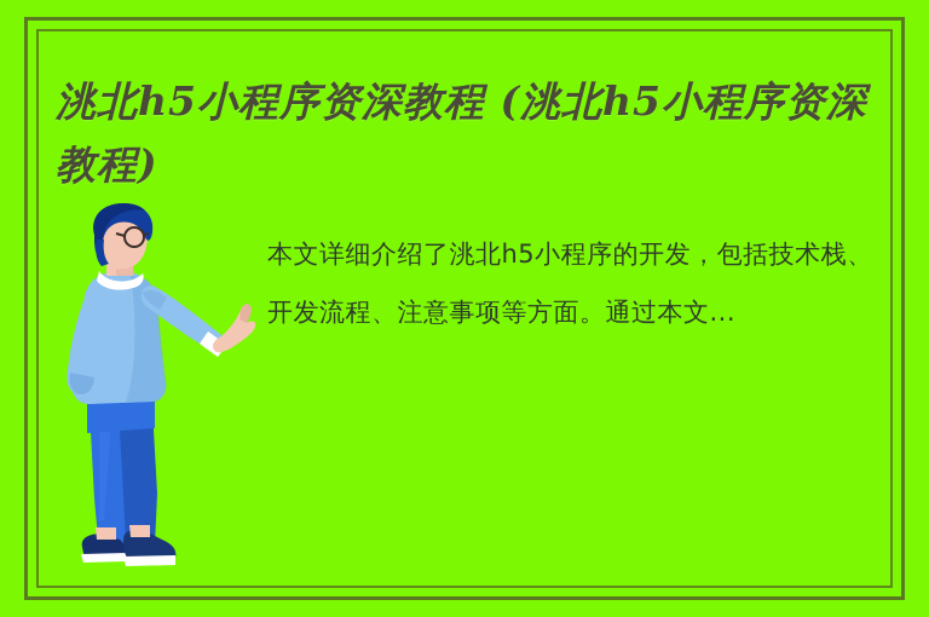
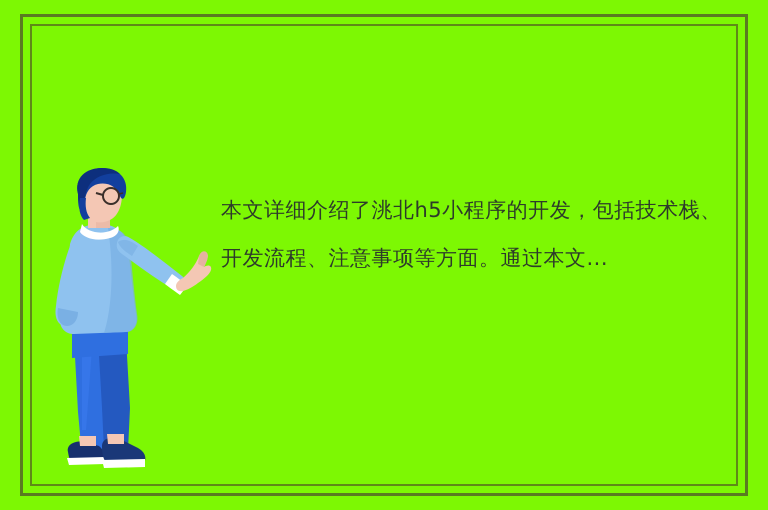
- 洮北h5小程序资深教程 (洮北h5小程序资深教程)
  本文详细介绍了洮北h5小程序的开发，包括技术栈、开发流程、注意事项等方面。通过本文...
